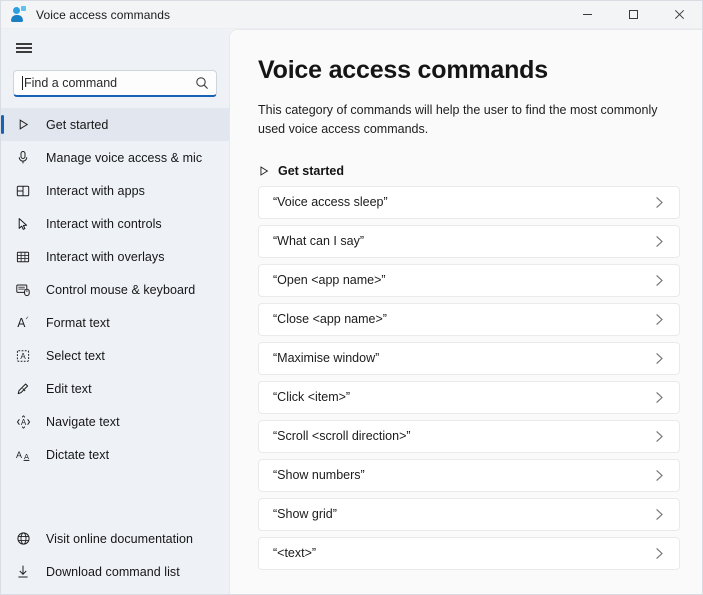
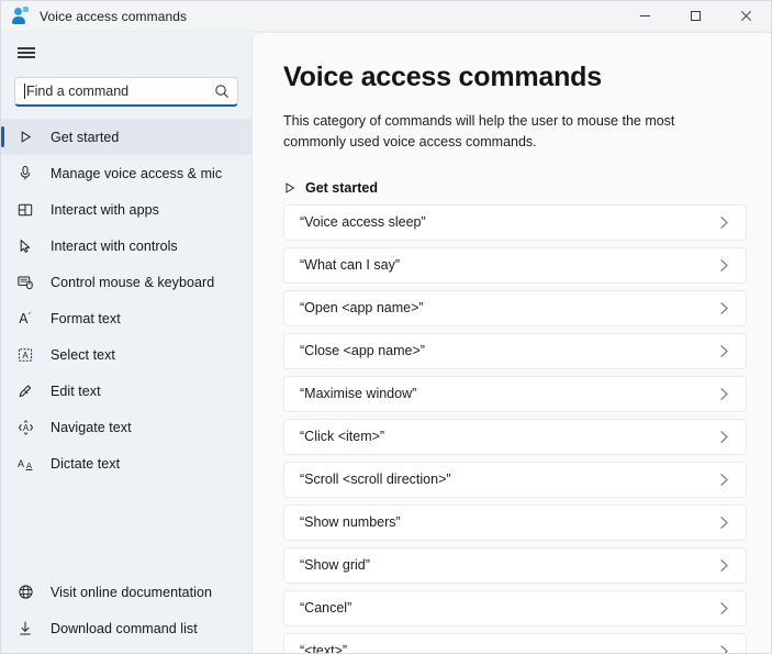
  Voice access commands
  Find a command
  Get started
  Manage voice access & mic
  Interact with apps
  Interact with controls
- Interact with overlays
  Control mouse & keyboard
  Aᐟ
  Format text
  A
  Select text
  Edit text
  A
  Navigate text
  A
  A
  Dictate text
  Visit online documentation
  Download command list
  Voice access commands
- This category of commands will help the user to find the most commonly used voice access commands.
+ This category of commands will help the user to mouse the most commonly used voice access commands.
  Get started
  “Voice access sleep”
  “What can I say”
  “Open <app name>”
  “Close <app name>”
  “Maximise window”
  “Click <item>”
  “Scroll <scroll direction>”
  “Show numbers”
  “Show grid”
+ “Cancel”
  “<text>”
